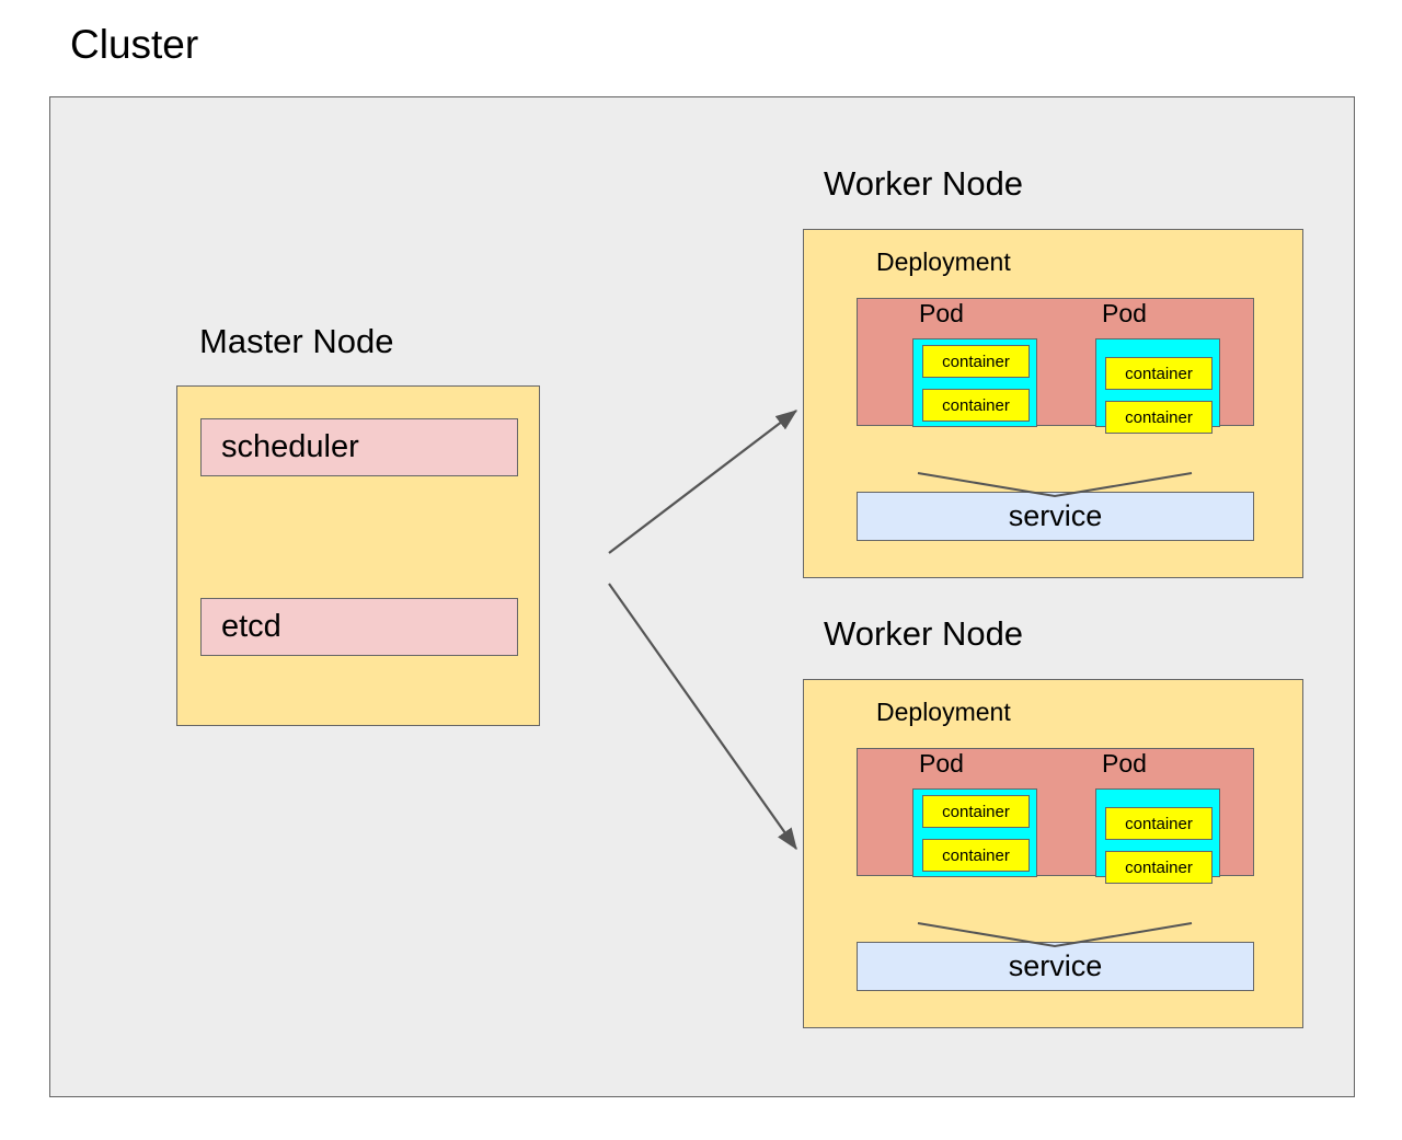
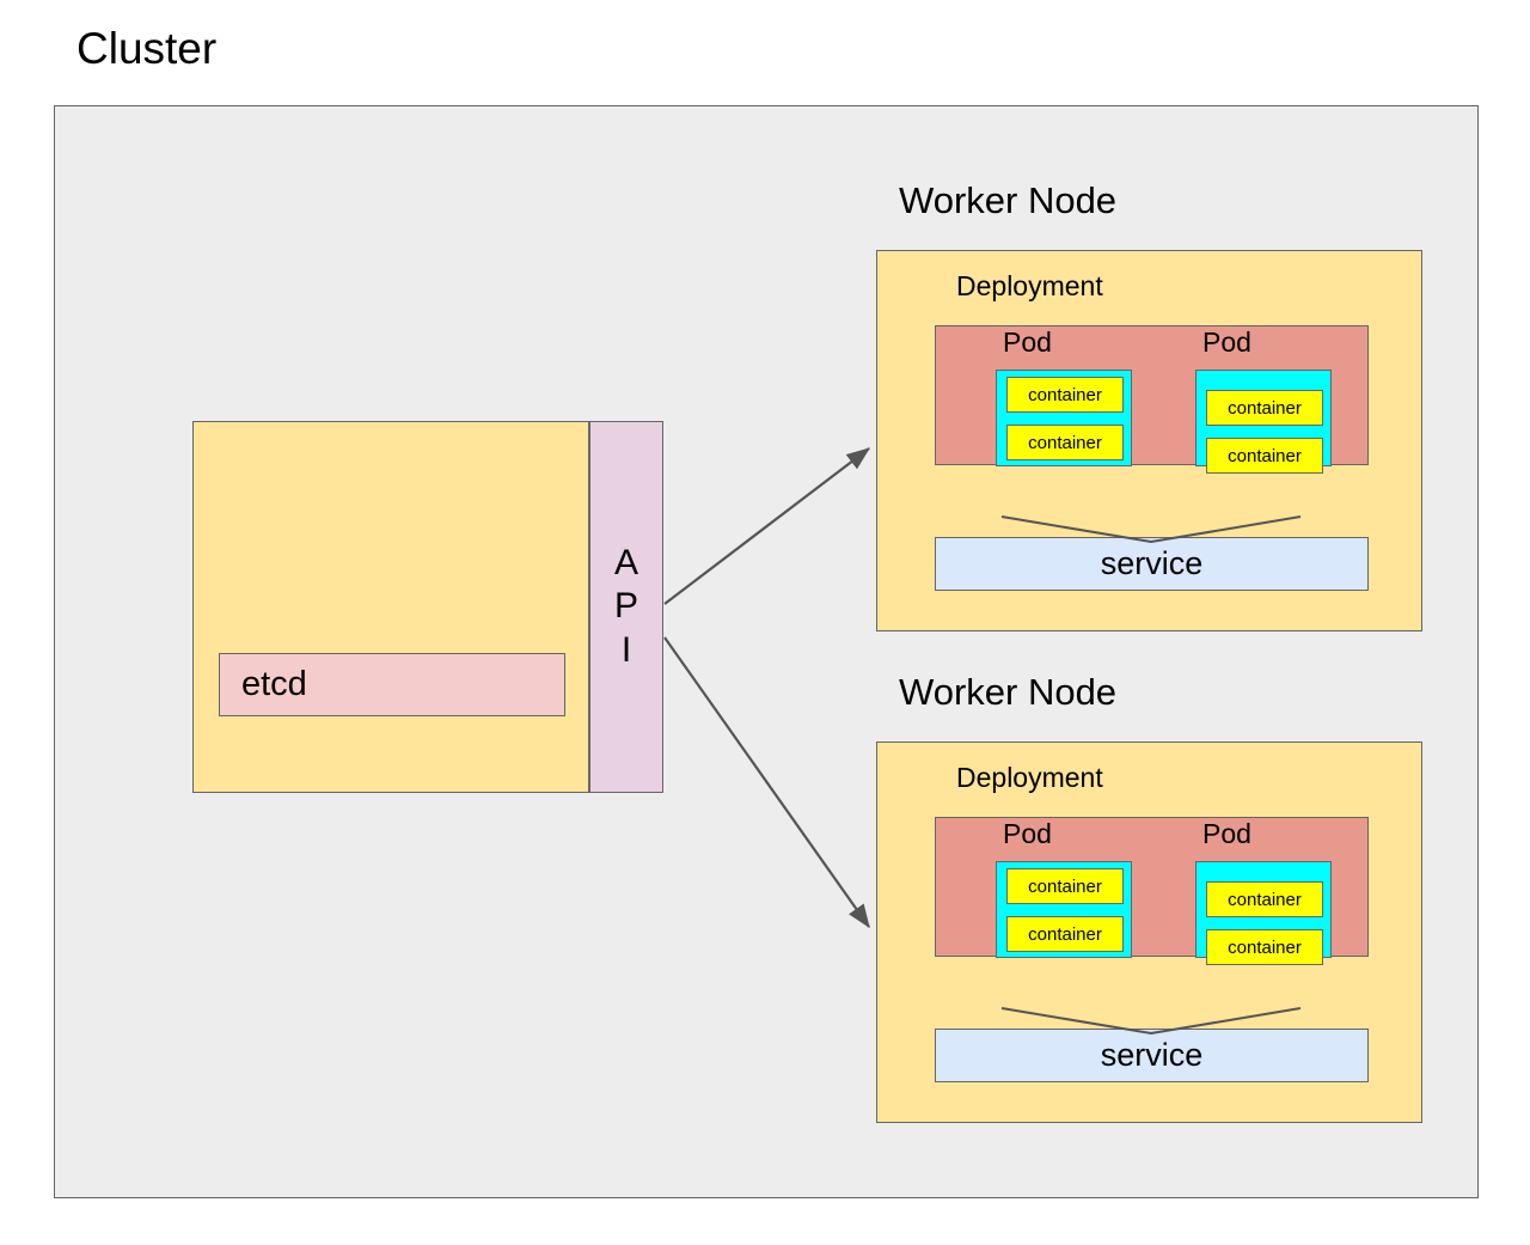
  Cluster
- Master Node
- scheduler
  etcd
+ A
+ P
+ I
  Worker Node
  Deployment
  Pod
  container
  container
  Pod
  container
  container
  service
  Worker Node
  Deployment
  Pod
  container
  container
  Pod
  container
  container
  service
